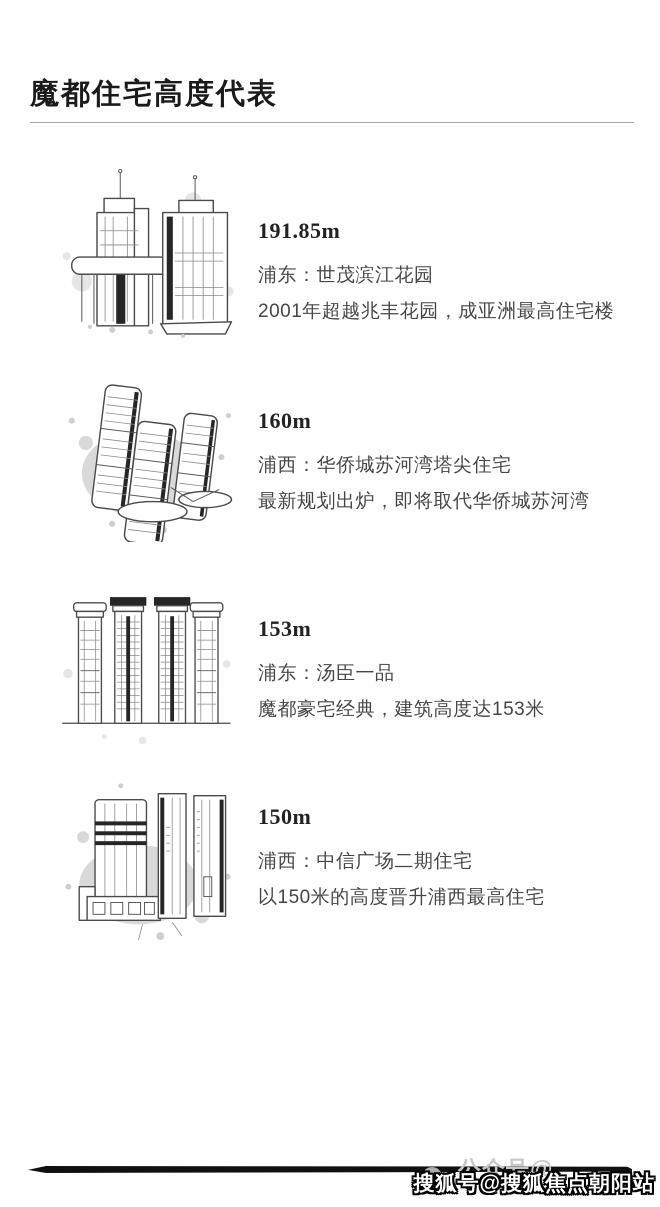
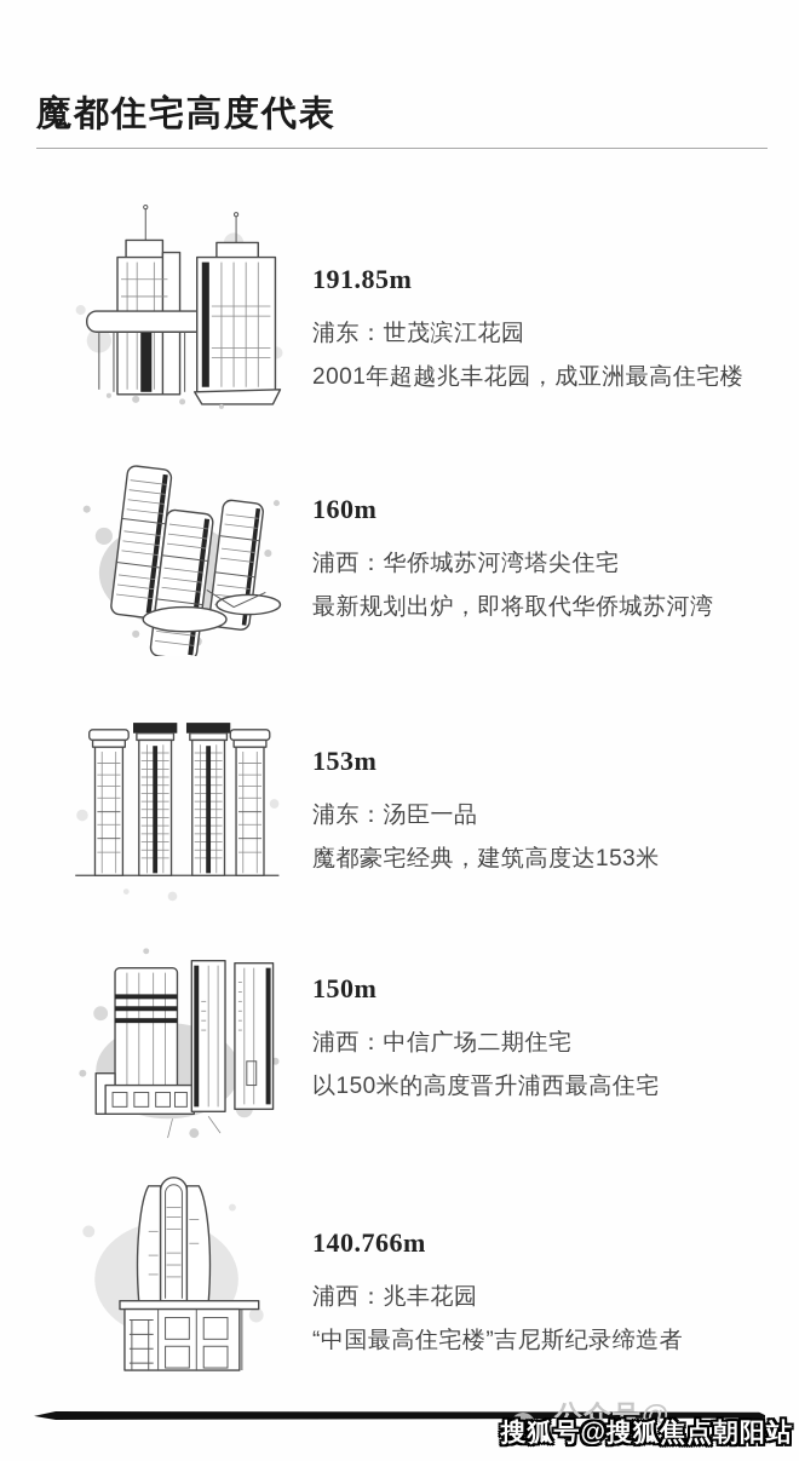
  魔都住宅高度代表
  191.85m
  浦东：世茂滨江花园
  2001年超越兆丰花园，成亚洲最高住宅楼
  160m
  浦西：华侨城苏河湾塔尖住宅
  最新规划出炉，即将取代华侨城苏河湾
  153m
  浦东：汤臣一品
  魔都豪宅经典，建筑高度达153米
  150m
  浦西：中信广场二期住宅
  以150米的高度晋升浦西最高住宅
+ 140.766m
+ 浦西：兆丰花园
+ “中国最高住宅楼”吉尼斯纪录缔造者
  公众号@
  搜狐号@搜狐焦点朝阳站
